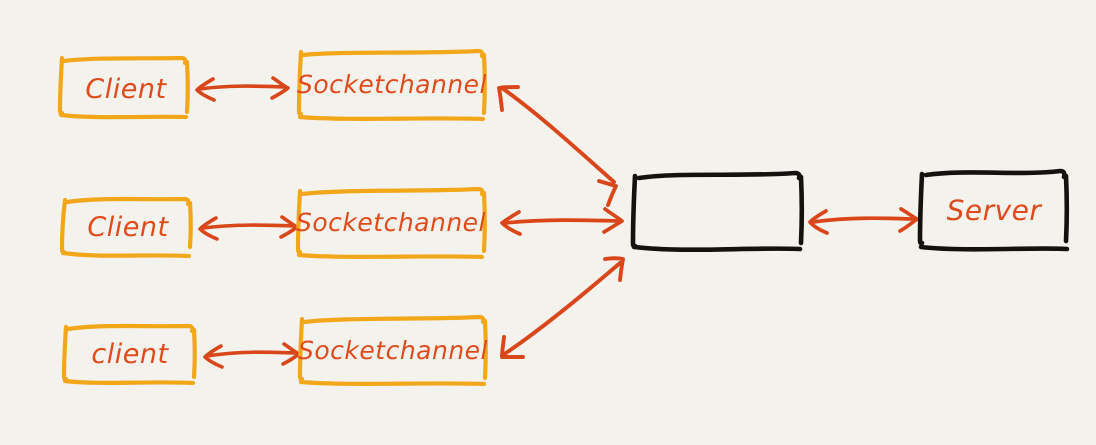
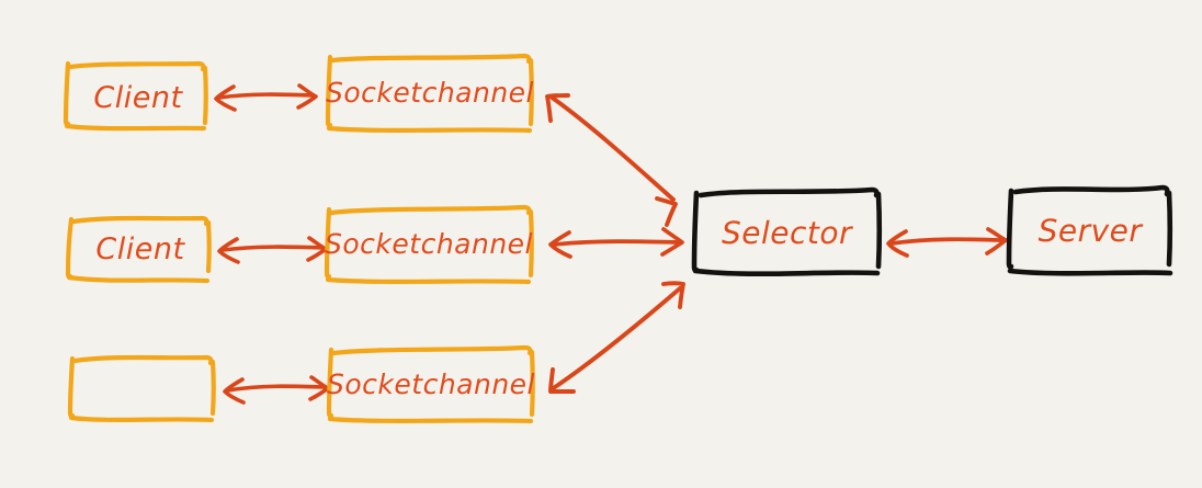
  Client
  Socketchannel
  Client
  Socketchannel
- client
  Socketchannel
+ Selector
  Server
